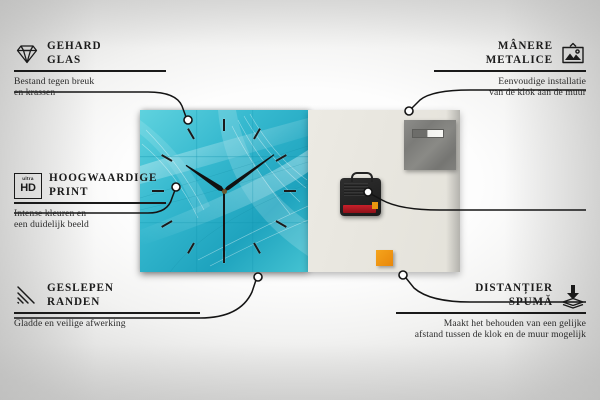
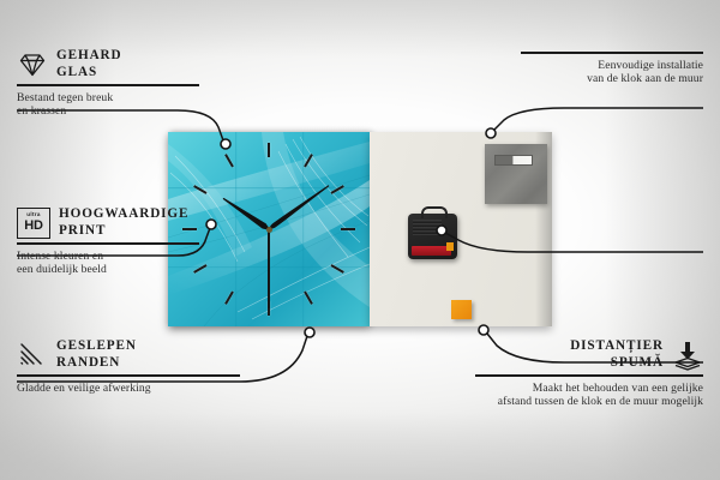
  GEHARD
  GLAS
  Bestand tegen breuk
  en krassen
  HD
  HOOGWAARDIGE
  PRINT
  Intense kleuren en
  een duidelijk beeld
  GESLEPEN
  RANDEN
  Gladde en veilige afwerking
- MÂNERE
- METALICE
  Eenvoudige installatie
  van de klok aan de muur
  DISTANȚIER
  SPUMĂ
  Maakt het behouden van een gelijke
  afstand tussen de klok en de muur mogelijk
